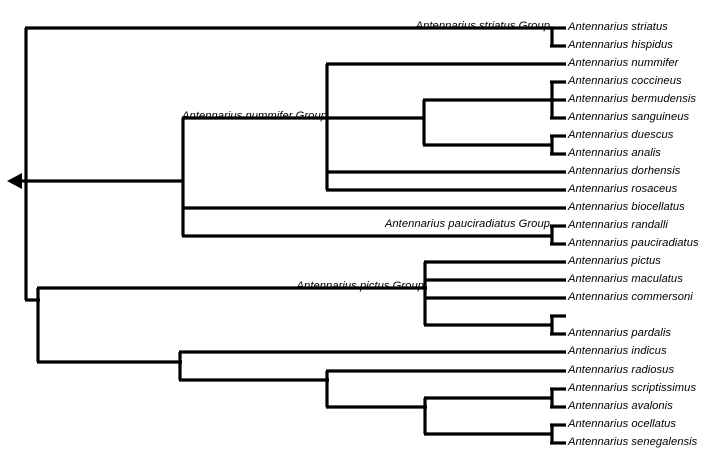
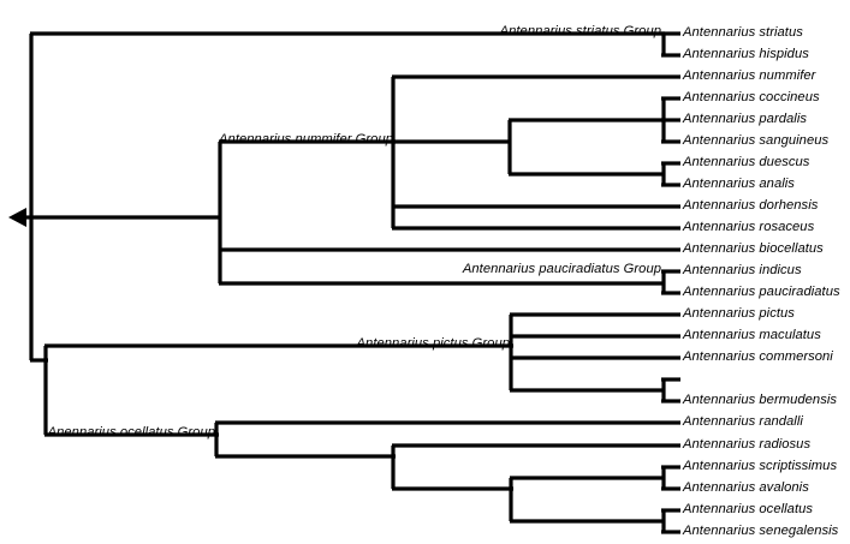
  Antennarius striatus
  Antennarius hispidus
  Antennarius nummifer
  Antennarius coccineus
- Antennarius bermudensis
+ Antennarius pardalis
  Antennarius sanguineus
  Antennarius duescus
  Antennarius analis
  Antennarius dorhensis
  Antennarius rosaceus
  Antennarius biocellatus
- Antennarius randalli
+ Antennarius indicus
  Antennarius pauciradiatus
  Antennarius pictus
  Antennarius maculatus
  Antennarius commersoni
- Antennarius pardalis
+ Antennarius bermudensis
- Antennarius indicus
+ Antennarius randalli
  Antennarius radiosus
  Antennarius scriptissimus
  Antennarius avalonis
  Antennarius ocellatus
  Antennarius senegalensis
  Antennarius striatus Group
  Antennarius nummifer Group
  Antennarius pauciradiatus Group
  Antennarius pictus Group
+ Anennarius ocellatus Group
